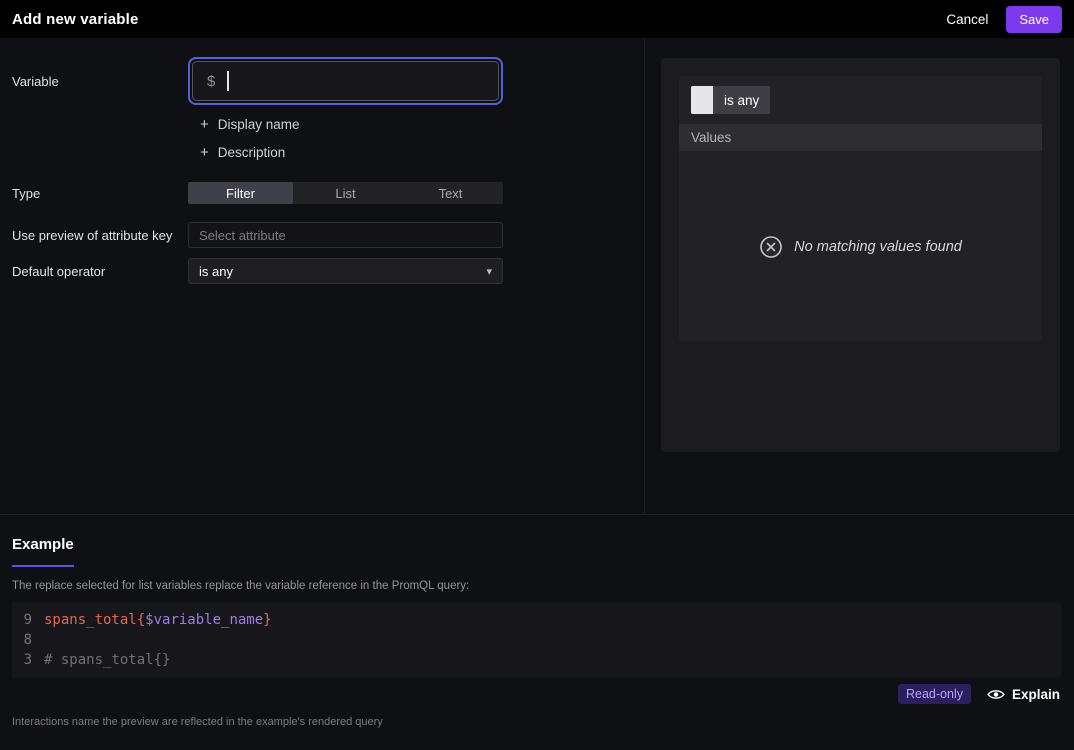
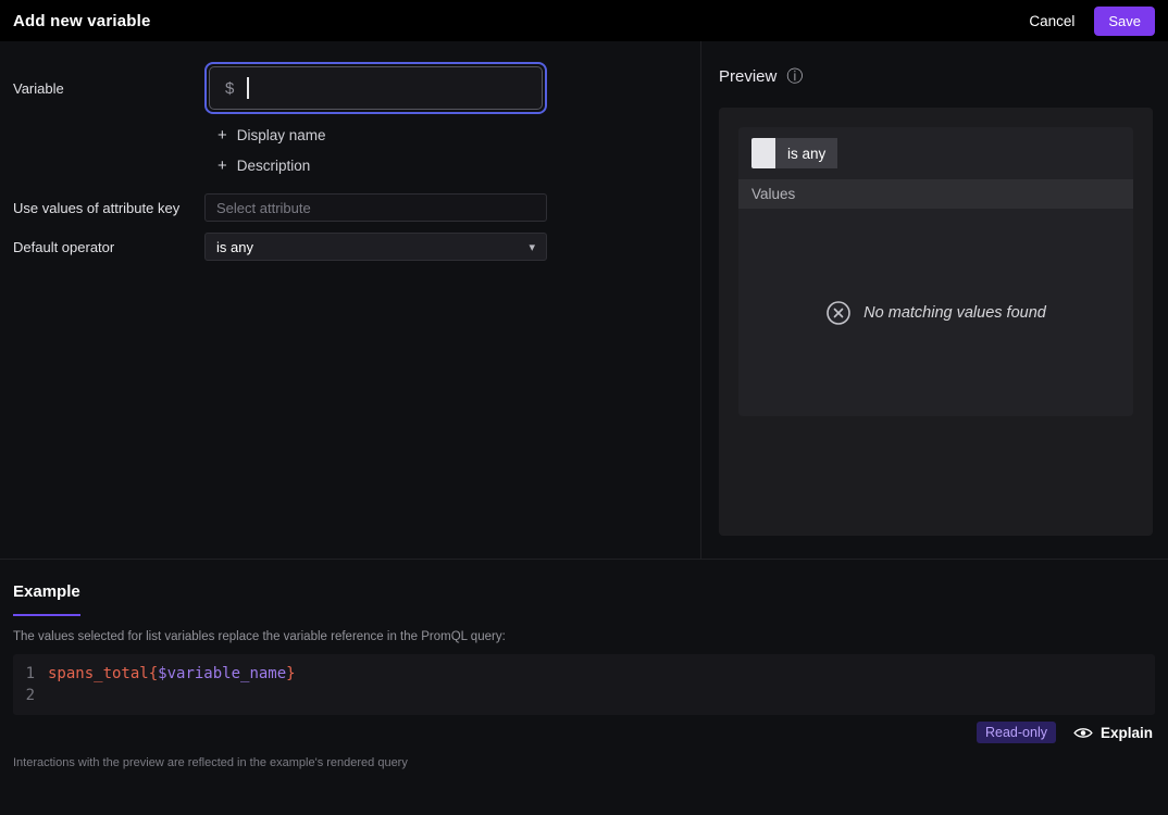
  Add new variable
  Cancel
  Save
  Variable
  $
  +
  Display name
  +
  Description
- Type
- Filter
- List
- Text
- Use preview of attribute key
+ Use values of attribute key
  Select attribute
  Default operator
  is any
  ▾
+ Preview
+ ⓘ
  is any
  Values
  No matching values found
  Example
- The replace selected for list variables replace the variable reference in the PromQL query:
+ The values selected for list variables replace the variable reference in the PromQL query:
- 9
+ 1
  spans_total{$variable_name}
- 8
+ 2
- 3
- # spans_total{}
  Read-only
  Explain
- Interactions name the preview are reflected in the example's rendered query
+ Interactions with the preview are reflected in the example's rendered query
